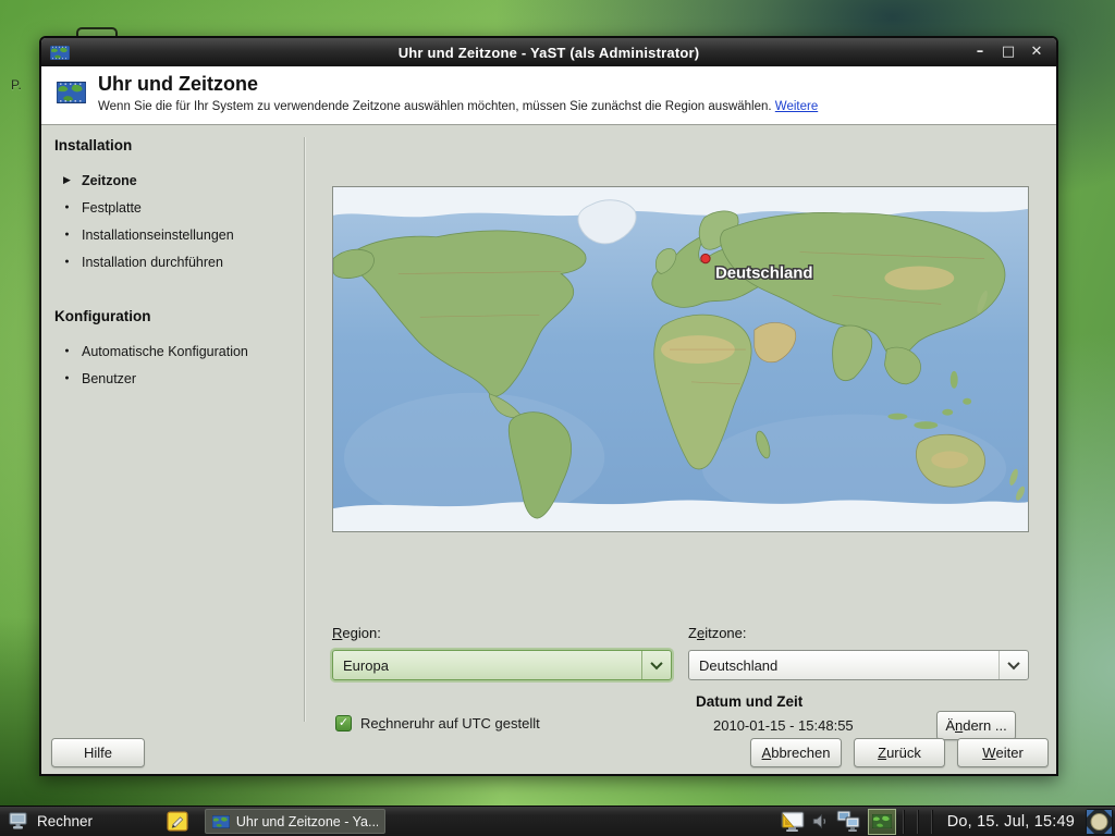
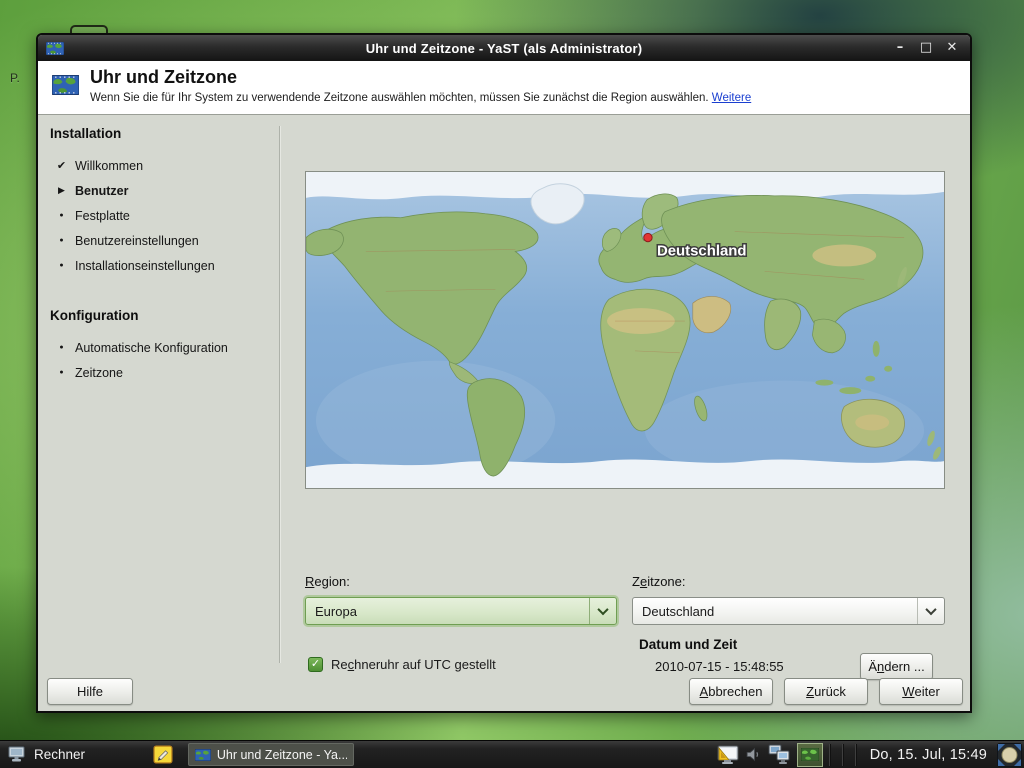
  P.
  Uhr und Zeitzone - YaST (als Administrator)
  –
  □
  ✕
  Uhr und Zeitzone
  Wenn Sie die für Ihr System zu verwendende Zeitzone auswählen möchten, müssen Sie zunächst die Region auswählen. Weitere
  Installation
+ ✔
+ Willkommen
  ▶
- Zeitzone
+ Benutzer
  Festplatte
+ Benutzereinstellungen
  Installationseinstellungen
- Installation durchführen
  Konfiguration
  Automatische Konfiguration
- Benutzer
+ Zeitzone
  Deutschland
  Region:
  Europa
  Zeitzone:
  Deutschland
  ✓
  Rechneruhr auf UTC gestellt
  Datum und Zeit
- 2010-01-15 - 15:48:55
+ 2010-07-15 - 15:48:55
  Ä
  n
  dern ...
  Hilfe
  A
  bbrechen
  Z
  urück
  W
  eiter
  Rechner
  Uhr und Zeitzone - Ya...
  Do, 15. Jul, 15:49
